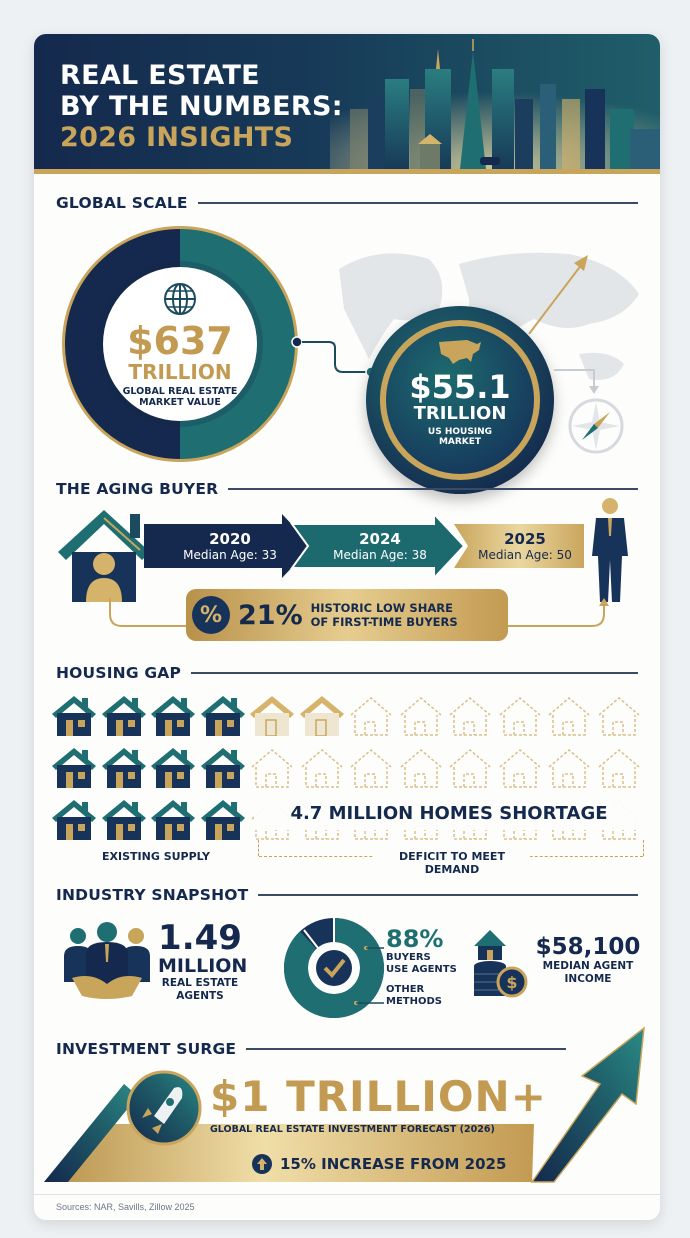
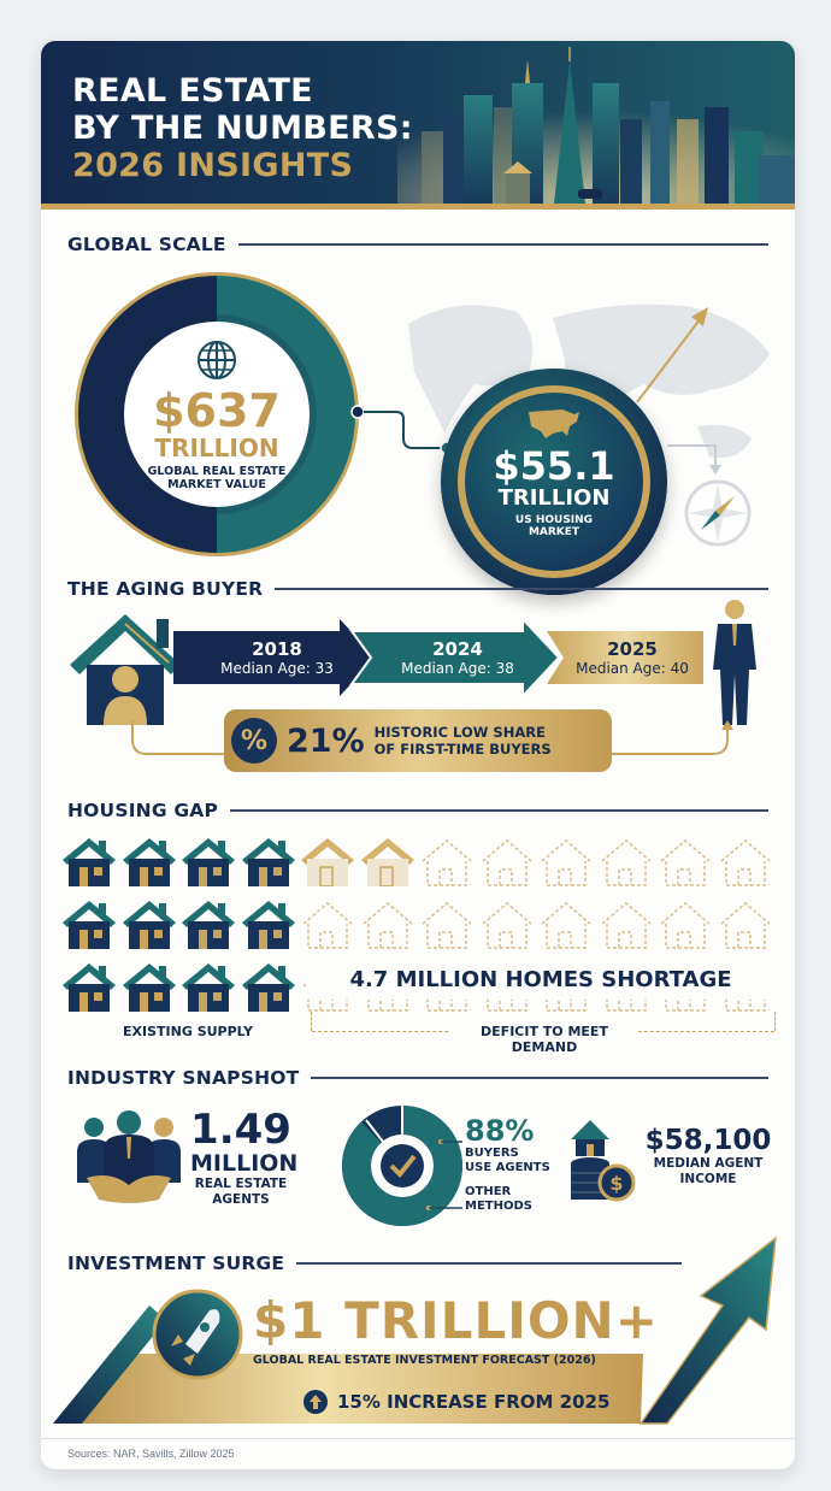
  REAL ESTATE
  BY THE NUMBERS
  2026 INSIGHTS
  GLOBAL SCALE
  $637
  TRILLION
  GLOBAL REAL ESTATE
  MARKET VALUE
  $55.1
  TRILLION
  US HOUSING
  MARKET
  THE AGING BUYER
- 2020
+ 2018
  Median Age: 33
  2024
  Median Age: 38
  2025
- Median Age: 50
+ Median Age: 40
  %
  21%
  HISTORIC LOW SHARE
  OF FIRST-TIME BUYERS
  HOUSING GAP
  4.7 MILLION HOMES SHORTAGE
  EXISTING SUPPLY
  DEFICIT TO MEET DEMAND
  INDUSTRY SNAPSHOT
  1.49
  MILLION
  REAL ESTATE
  AGENTS
  88%
  BUYERS
  USE AGENTS
  OTHER
  METHODS
  $
  $58,100
  MEDIAN AGENT
  INCOME
  INVESTMENT SURGE
  $1 TRILLION+
  GLOBAL REAL ESTATE INVESTMENT FORECAST (2026)
  15% INCREASE FROM 2025
  Sources: NAR, Savills, Zillow 2025
